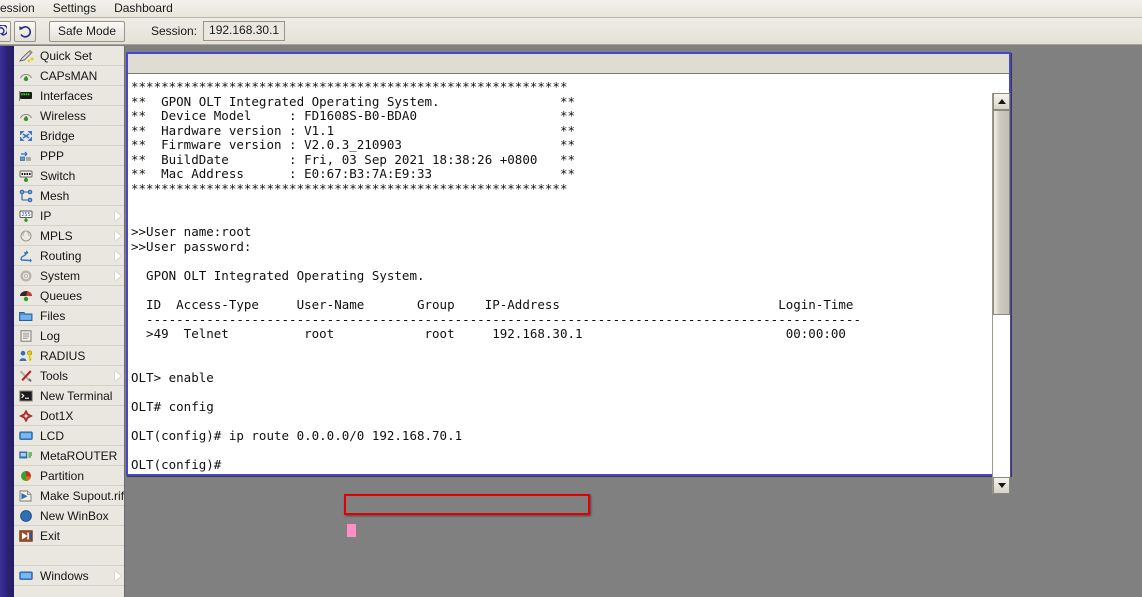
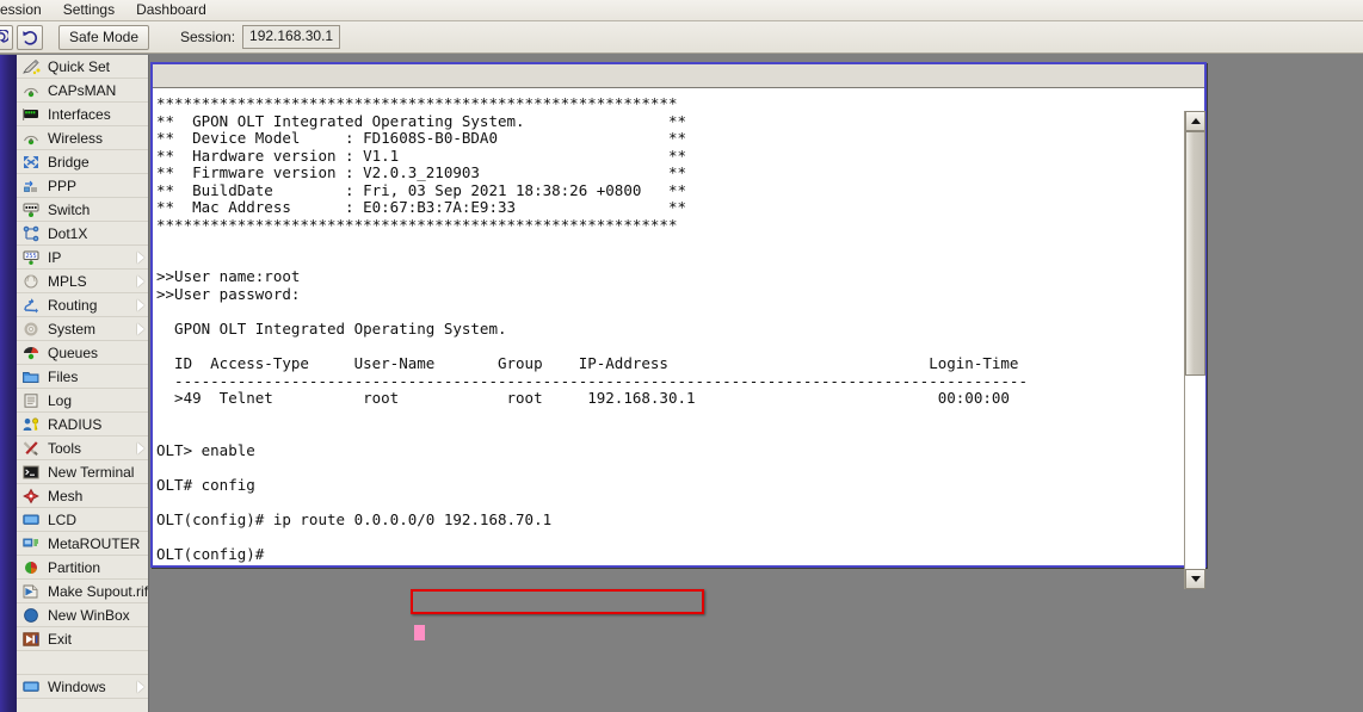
  ession
  Settings
  Dashboard
  Safe Mode
  Session:
  192.168.30.1
  Quick Set
  CAPsMAN
  Interfaces
  Wireless
  Bridge
  PPP
  Switch
- Mesh
+ Dot1X
  IP
  MPLS
  Routing
  System
  Queues
  Files
  Log
  RADIUS
  Tools
  New Terminal
- Dot1X
+ Mesh
  LCD
  MetaROUTER
  Partition
  Make Supout.rif
  New WinBox
  Exit
  Windows
  **********************************************************
  ** GPON OLT Integrated Operating System. **
  ** Device Model : FD1608S-B0-BDA0 **
  ** Hardware version : V1.1 **
  ** Firmware version : V2.0.3_210903 **
  ** BuildDate : Fri, 03 Sep 2021 18:38:26 +0800 **
  ** Mac Address : E0:67:B3:7A:E9:33 **
  **********************************************************
  >>User name:root
  >>User password:
  GPON OLT Integrated Operating System.
  ID Access-Type User-Name Group IP-Address Login-Time
  -----------------------------------------------------------------------------------------------
  >49 Telnet root root 192.168.30.1 00:00:00
  OLT> enable
  OLT# config
  OLT(config)# ip route 0.0.0.0/0 192.168.70.1
  OLT(config)#
